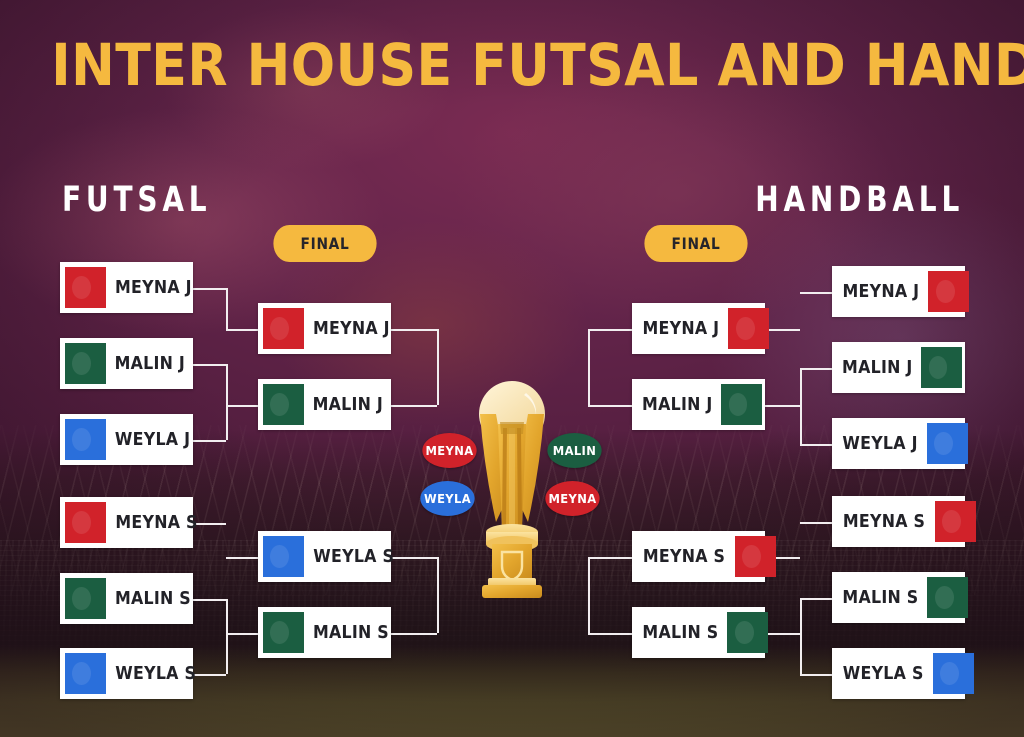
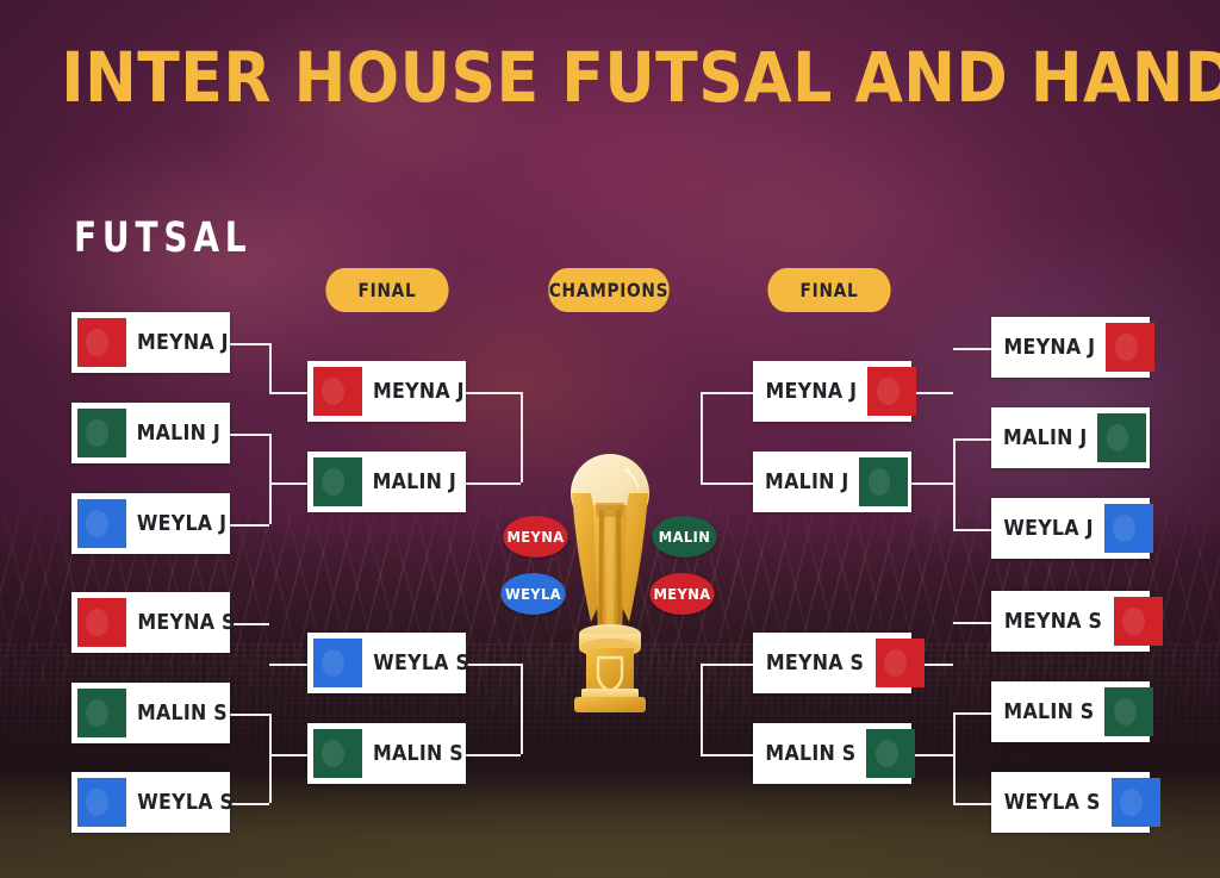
  INTER HOUSE FUTSAL AND HAND
  FUTSAL
- HANDBALL
  FINAL
+ CHAMPIONS
  FINAL
  MEYNA J
  MALIN J
  WEYLA J
  MEYNA S
  MALIN S
  WEYLA S
  MEYNA J
  MALIN J
  WEYLA S
  MALIN S
  MEYNA J
  MALIN J
  WEYLA J
  MEYNA S
  MALIN S
  WEYLA S
  MEYNA J
  MALIN J
  MEYNA S
  MALIN S
  MEYNA
  MALIN
  WEYLA
  MEYNA
